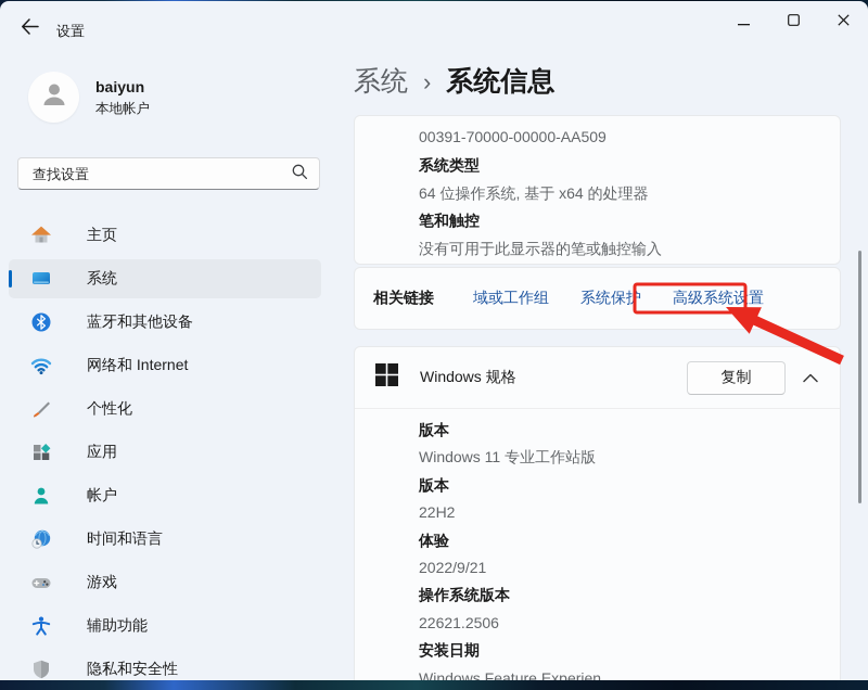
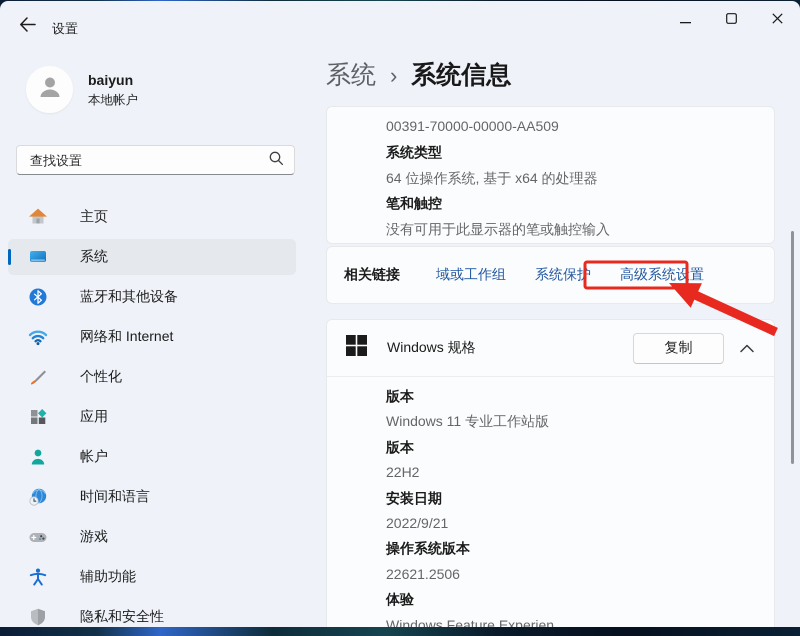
  设置
  baiyun
  本地帐户
  查找设置
  主页
  系统
  蓝牙和其他设备
  网络和 Internet
  个性化
  应用
  帐户
  时间和语言
  游戏
  辅助功能
  隐私和安全性
  系统
  ›
  系统信息
  00391-70000-00000-AA509
  系统类型
  64 位操作系统, 基于 x64 的处理器
  笔和触控
  没有可用于此显示器的笔或触控输入
  相关链接
  域或工作组
  系统保
  高级系统设置
  Windows 规格
  复制
  版本
  Windows 11 专业工作站版
  版本
  22H2
- 体验
+ 安装日期
  2022/9/21
  操作系统版本
  22621.2506
- 安装日期
+ 体验
  Windows Feature Experien
